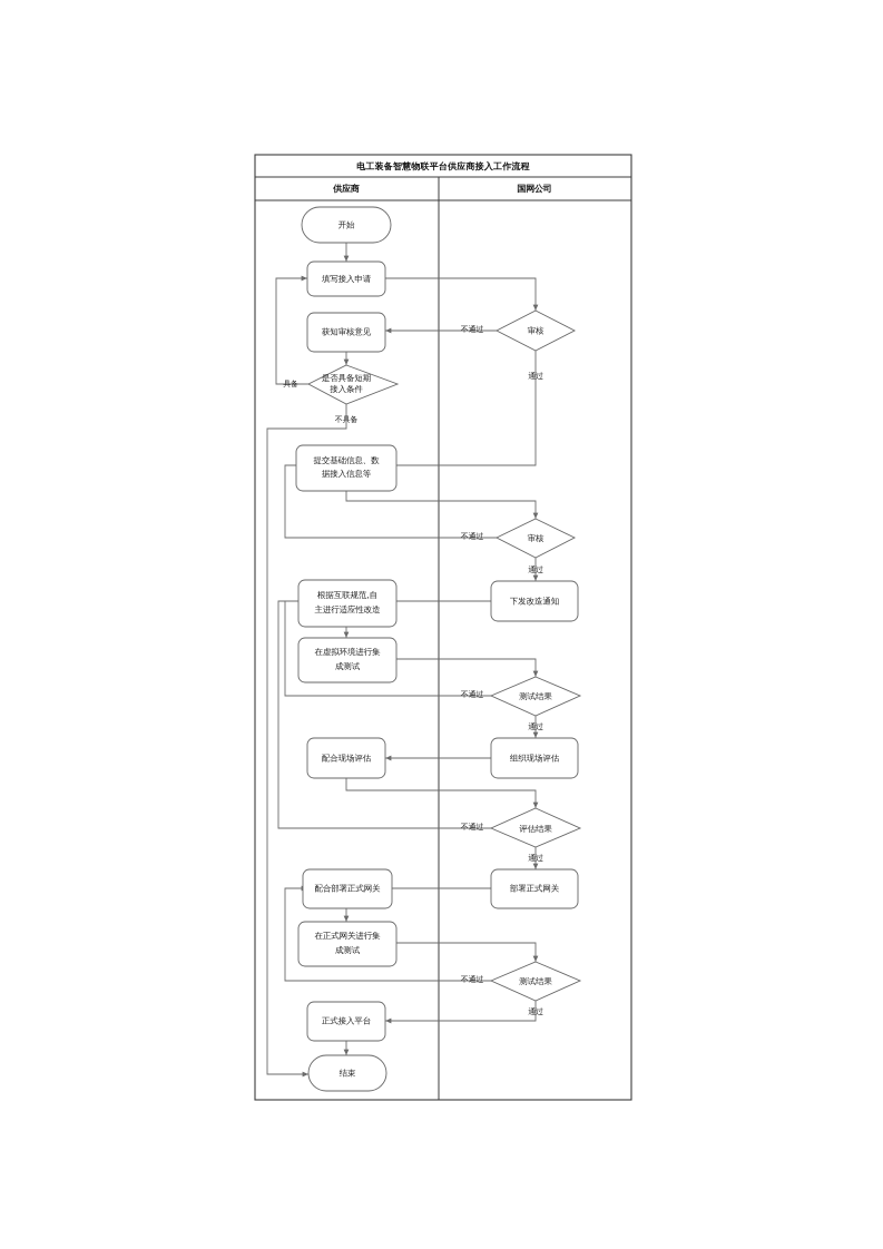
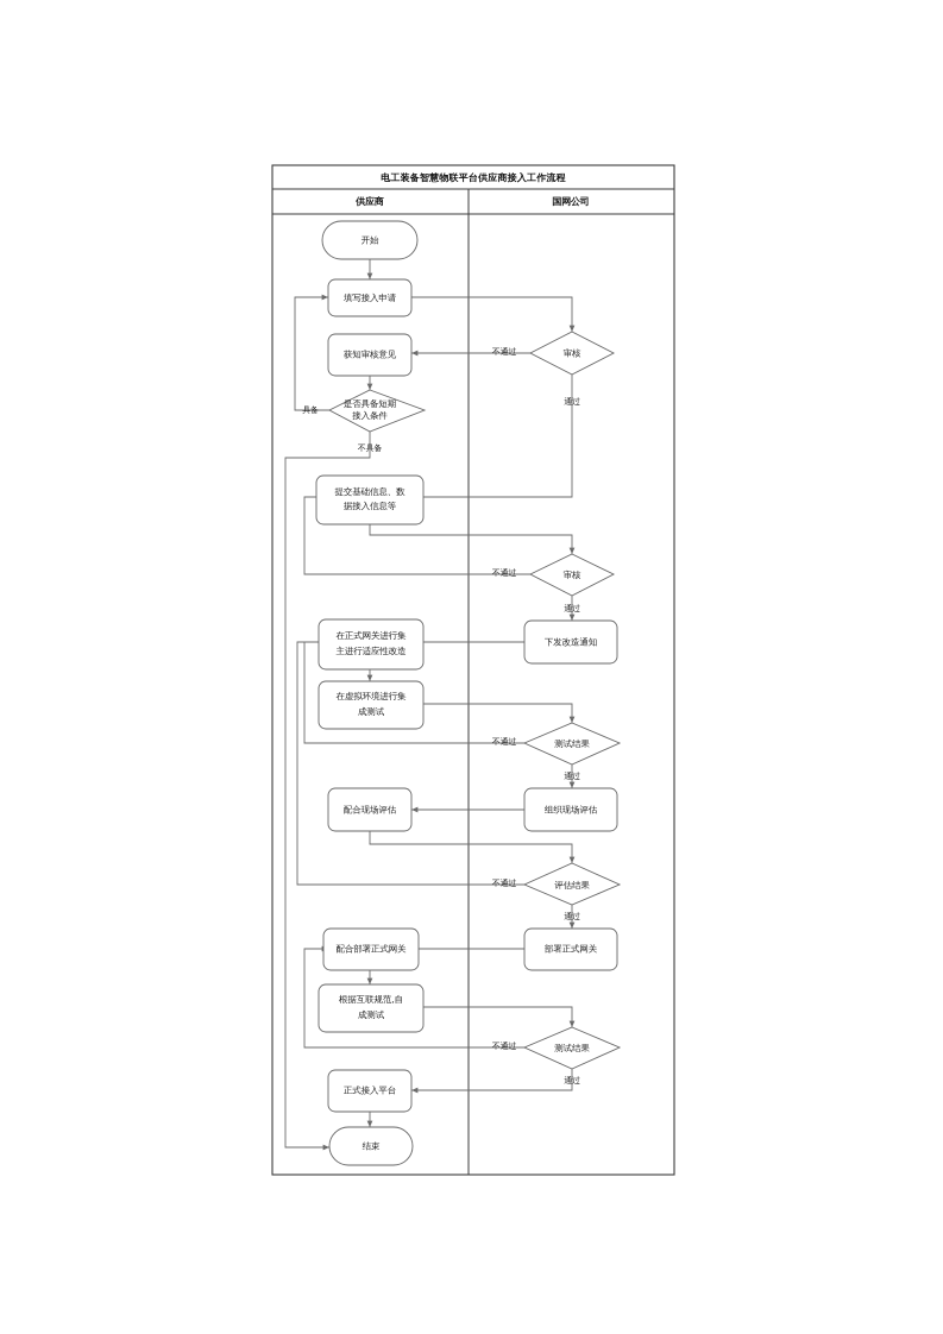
  电工装备智慧物联平台供应商接入工作流程
  供应商
  国网公司
  不通过
  通过
  具备
  不具备
  不通过
  通过
  不通过
  通过
  不通过
  通过
  不通过
  通过
  开始
  填写接入申请
  审核
  获知审核意见
  是否具备短期
  接入条件
  提交基础信息、数
  据接入信息等
  审核
  下发改造通知
- 根据互联规范,自
+ 在正式网关进行集
  主进行适应性改造
  在虚拟环境进行集
  成测试
  测试结果
  配合现场评估
  组织现场评估
  评估结果
  配合部署正式网关
  部署正式网关
- 在正式网关进行集
+ 根据互联规范,自
  成测试
  测试结果
  正式接入平台
  结束
